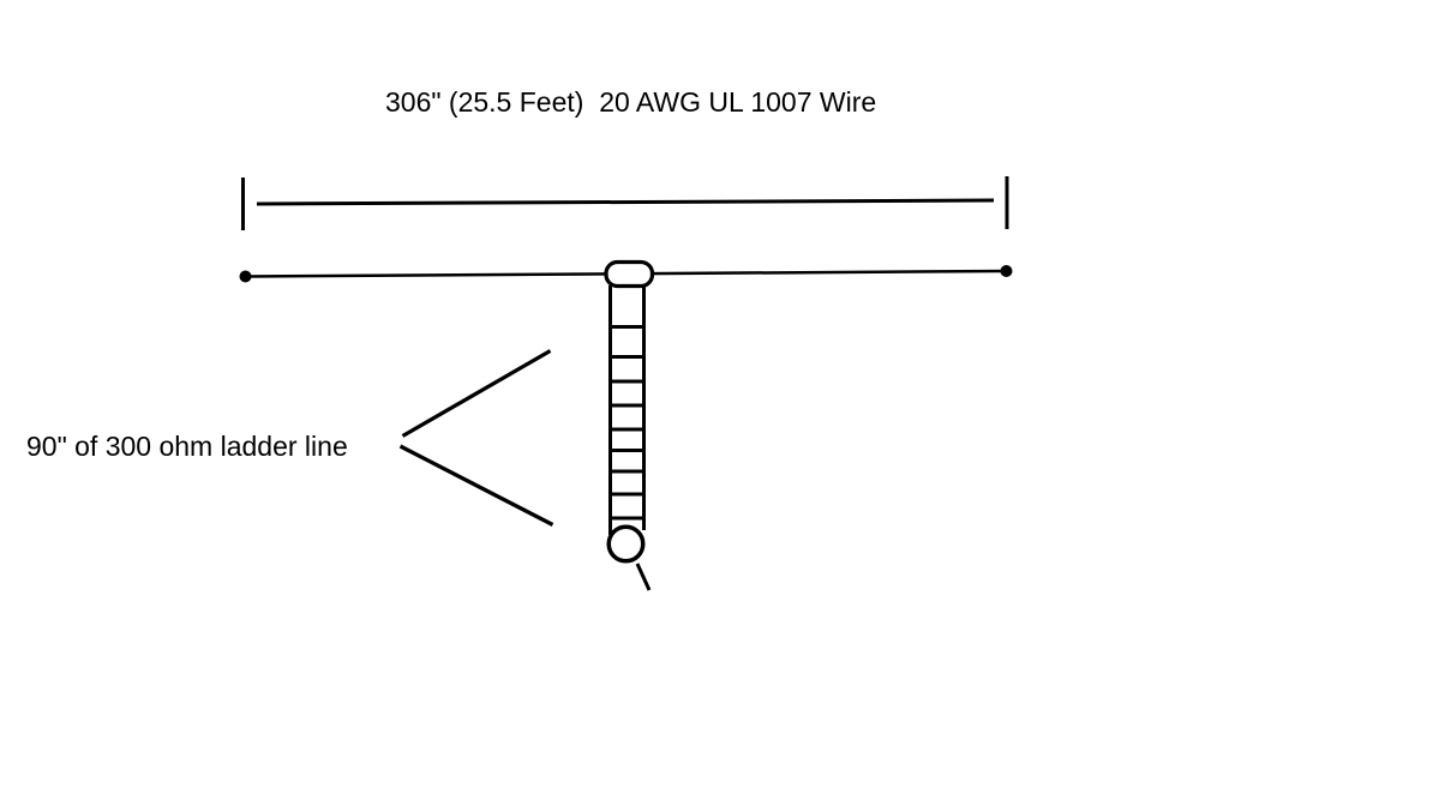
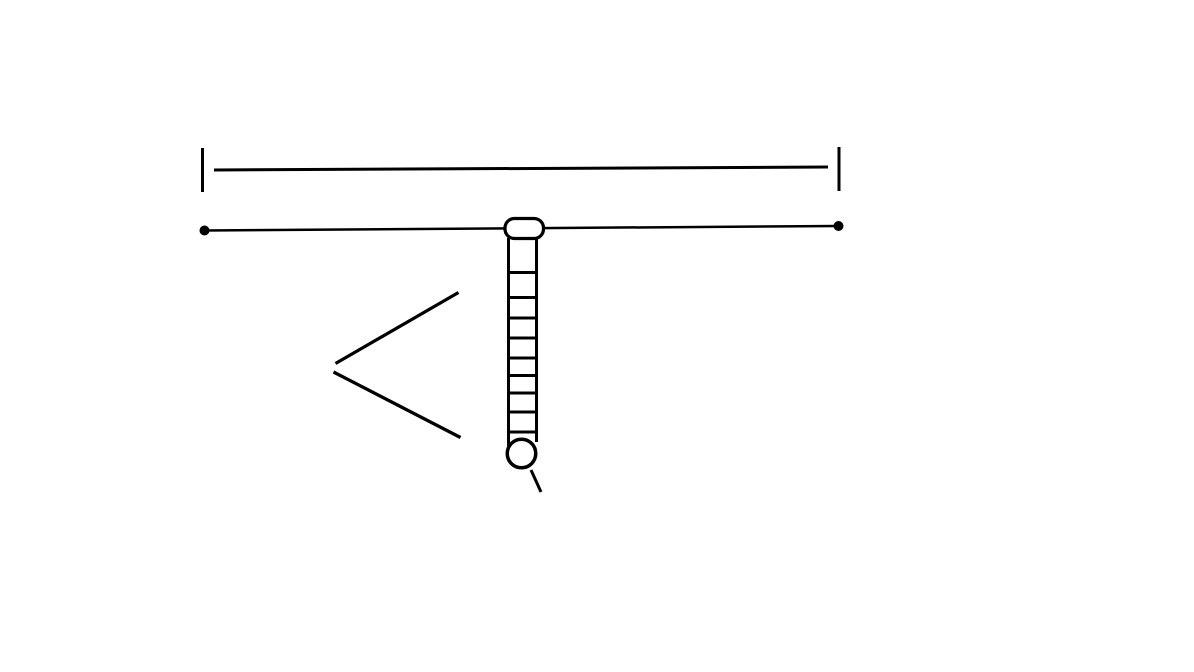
- 306" (25.5 Feet) 20 AWG UL 1007 Wire
- 90" of 300 ohm ladder line
